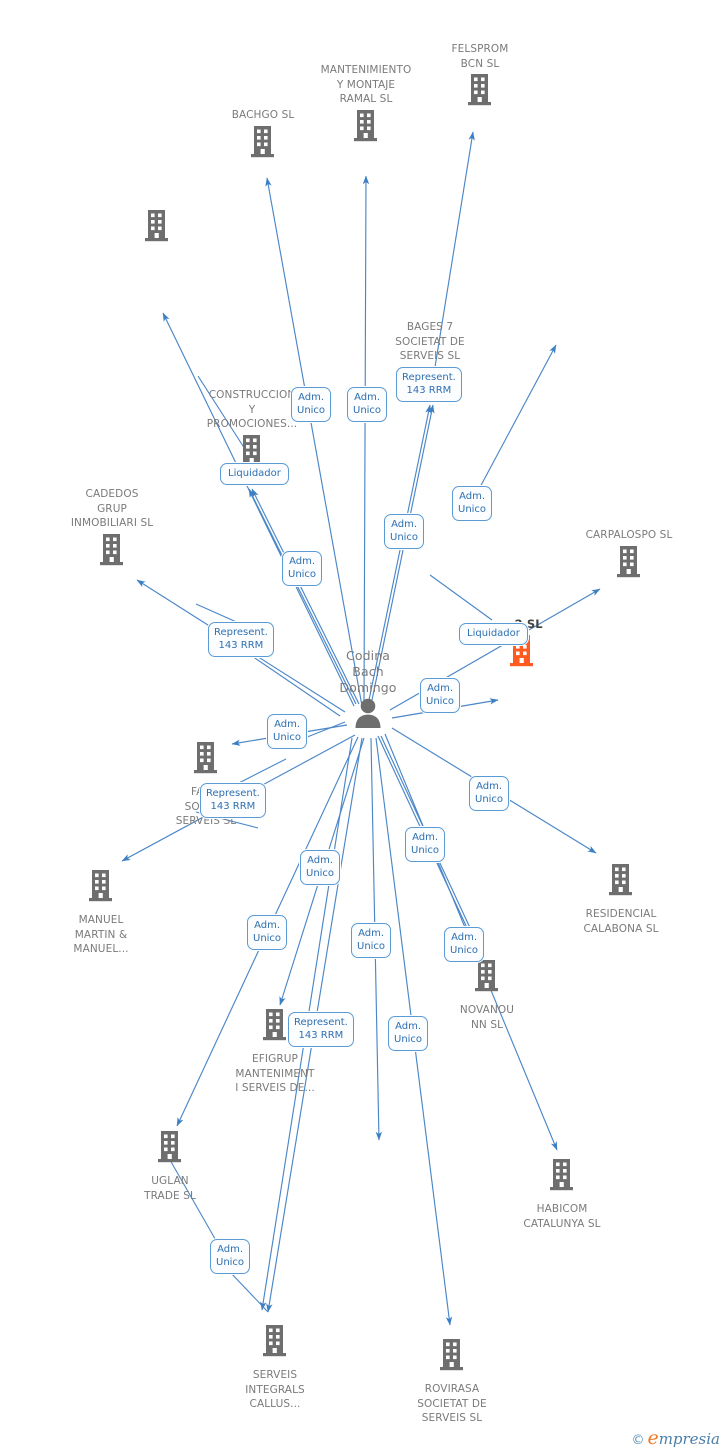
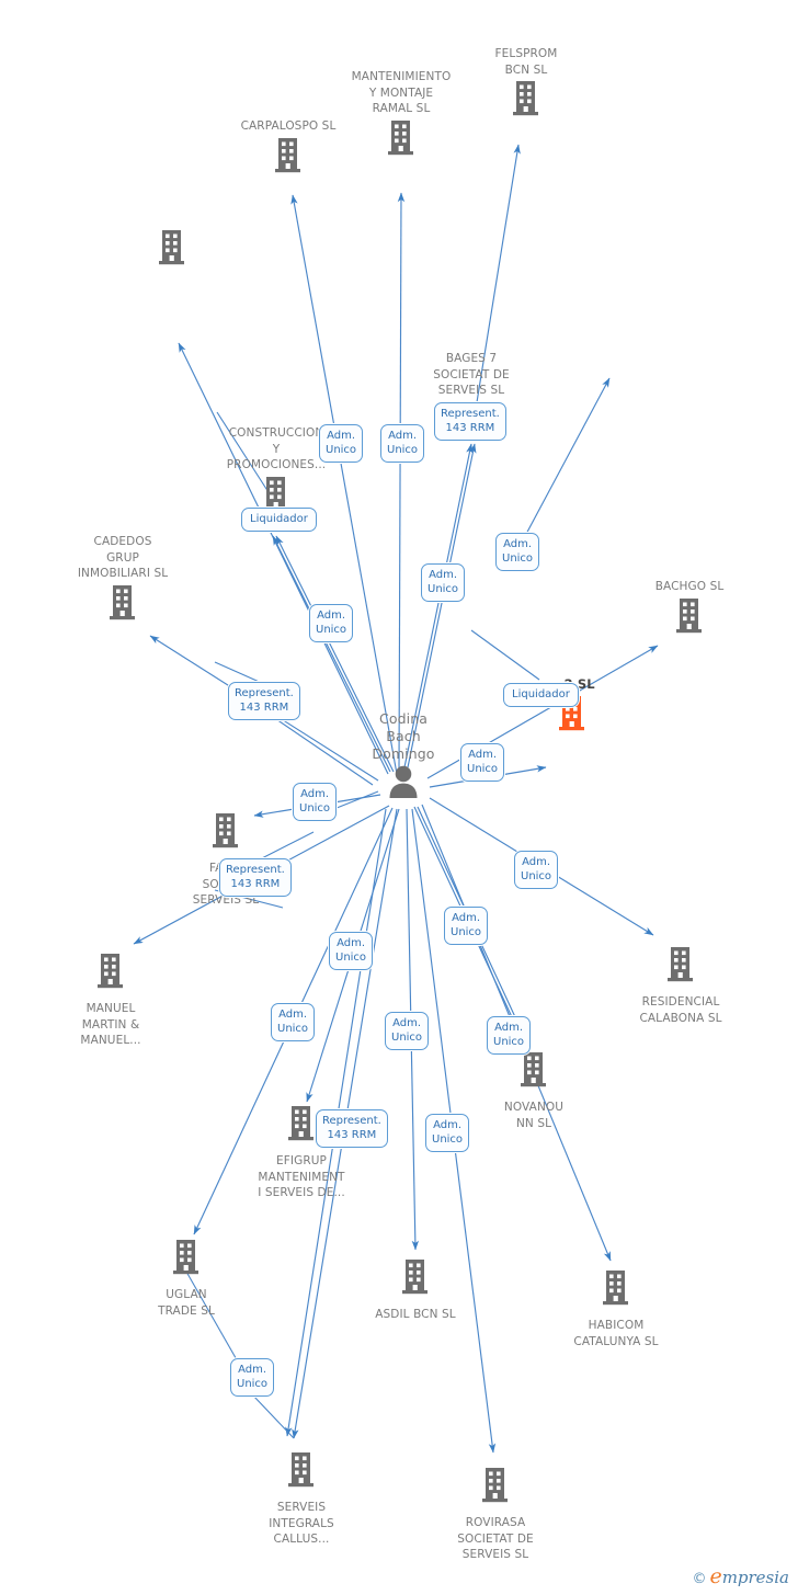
- BACHGO SL
+ CARPALOSPO SL
  MANTENIMIENTO
  Y MONTAJE
  RAMAL SL
  FELSPROM
  BCN SL
  BAGES 7
  SOCIETAT DE
  SERVEIS SL
  CONSTRUCCIO
  Y
  PROMOCIONES...
  CADEDOS
  GRUP
  INMOBILIARI SL
- CARPALOSPO SL
+ BACHGO SL
  SERVEIS SL
  MANUEL
  MARTIN &
  MANUEL...
  RESIDENCIAL
  CALABONA SL
  NOVANOU
  NN SL
  EFIGRUP
  MANTENIMENT
  I SERVEIS DE...
  UGLAN
  TRADE SL
+ ASDIL BCN SL
  HABICOM
  CATALUNYA SL
  SERVEIS
  INTEGRALS
  CALLUS...
  ROVIRASA
  SOCIETAT DE
  SERVEIS SL
  Codina
  Bach
  Domingo
  Represent.
  143 RRM
  Adm.
  Unico
  Adm.
  Unico
  Liquidador
  Adm.
  Unico
  Adm.
  Unico
  Adm.
  Unico
  Represent.
  143 RRM
  Liquidador
  Adm.
  Unico
  Adm.
  Unico
  Represent.
  143 RRM
  Adm.
  Unico
  Adm.
  Unico
  Adm.
  Unico
  Adm.
  Unico
  Adm.
  Unico
  Adm.
  Unico
  Represent.
  143 RRM
  Adm.
  Unico
  Adm.
  Unico
  © empresia
